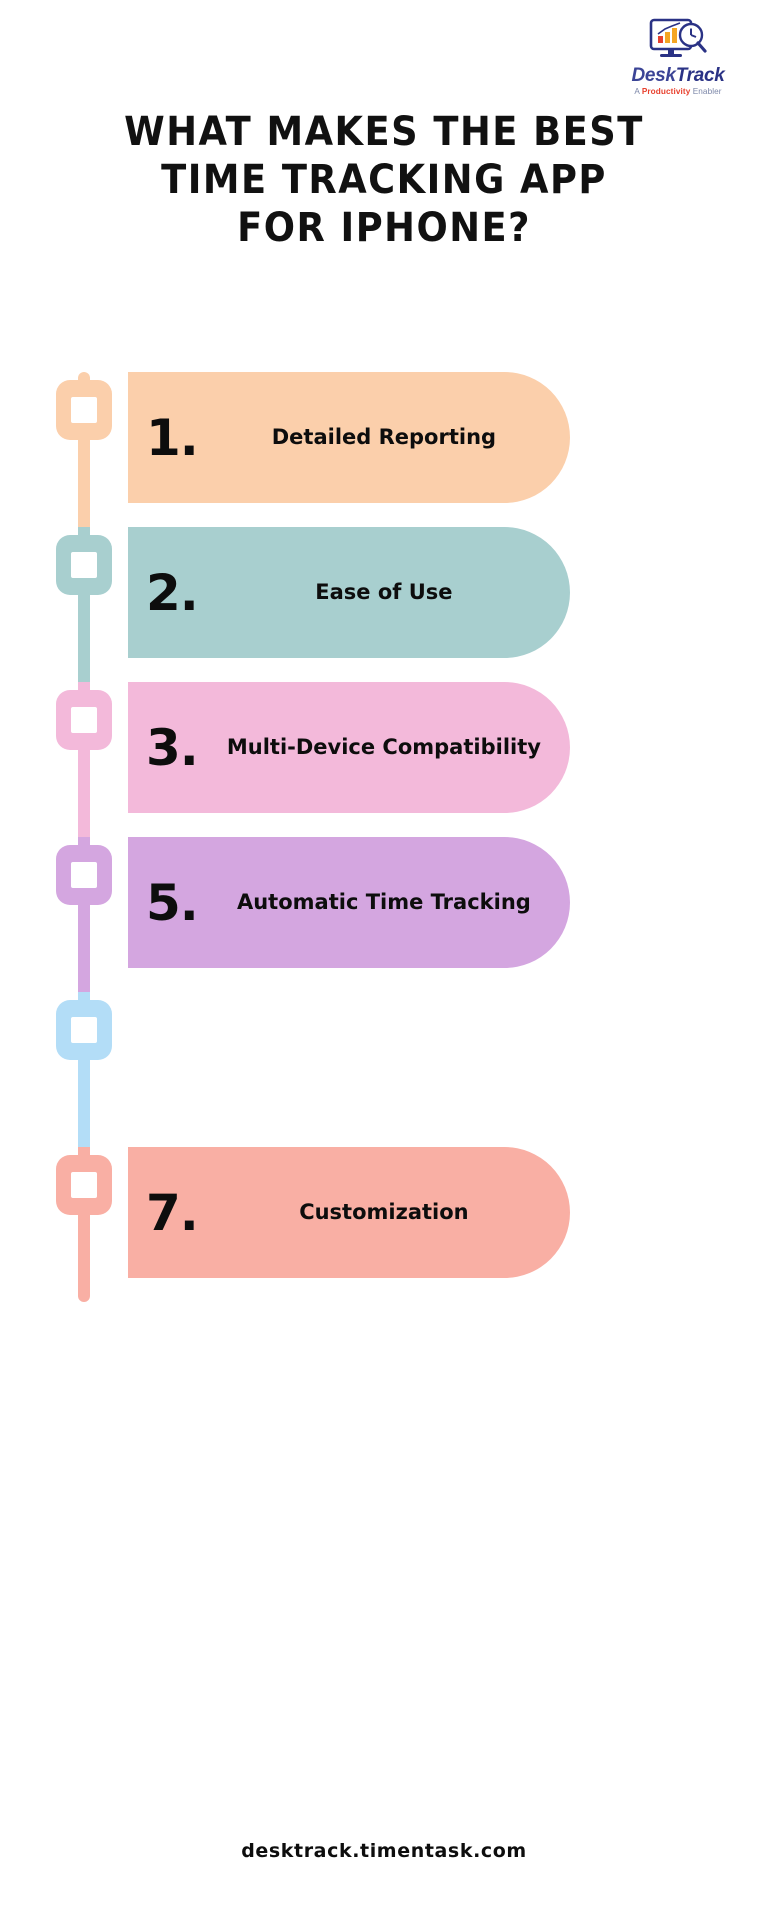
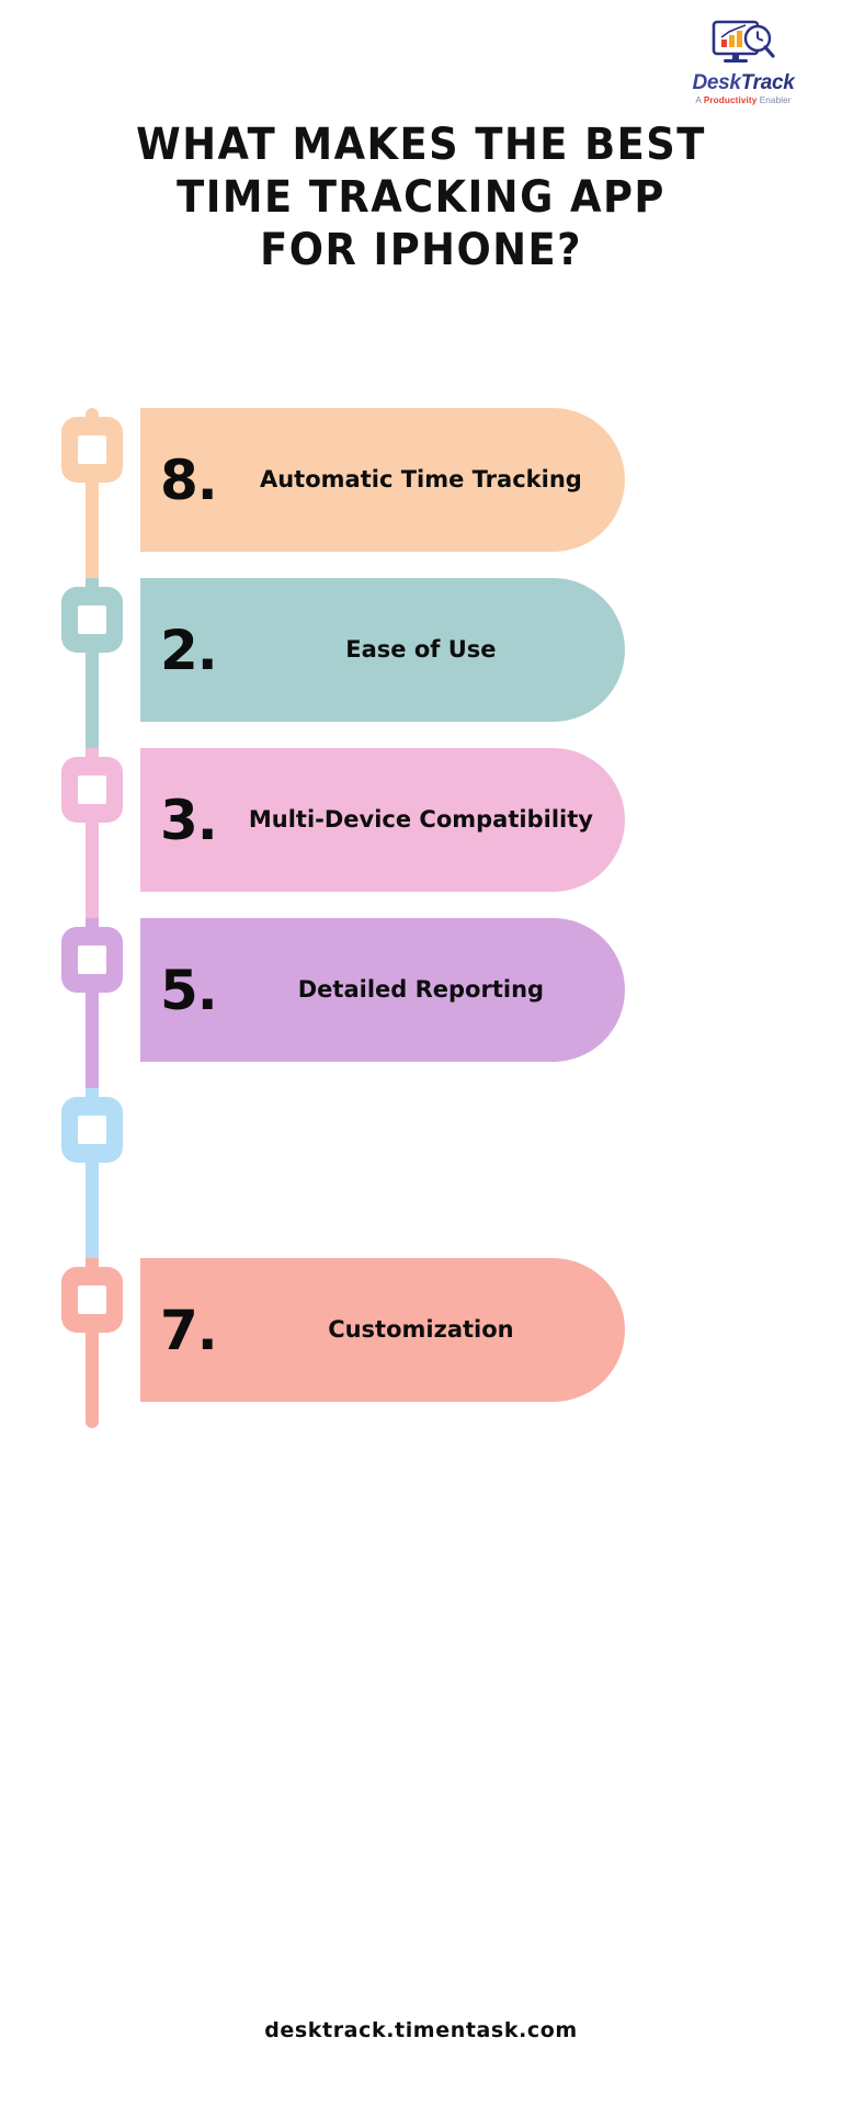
  DeskTrack
  A Productivity Enabler
  WHAT MAKES THE BEST
  TIME TRACKING APP
  FOR IPHONE?
- 1.
+ 8.
- Detailed Reporting
+ Automatic Time Tracking
  2.
  Ease of Use
  3.
  Multi-Device Compatibility
  5.
- Automatic Time Tracking
+ Detailed Reporting
  7.
  Customization
  desktrack.timentask.com
